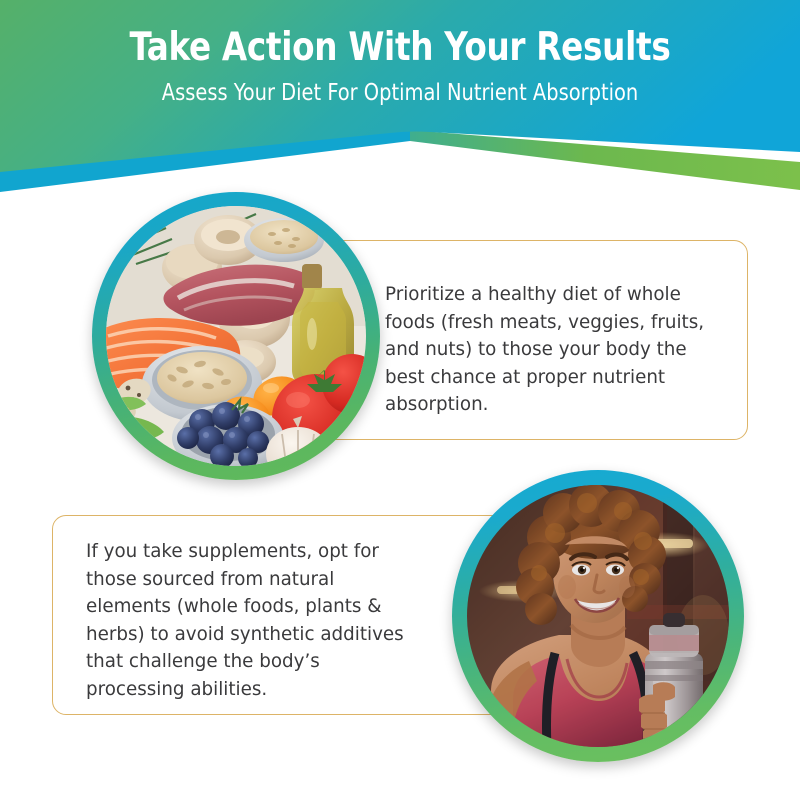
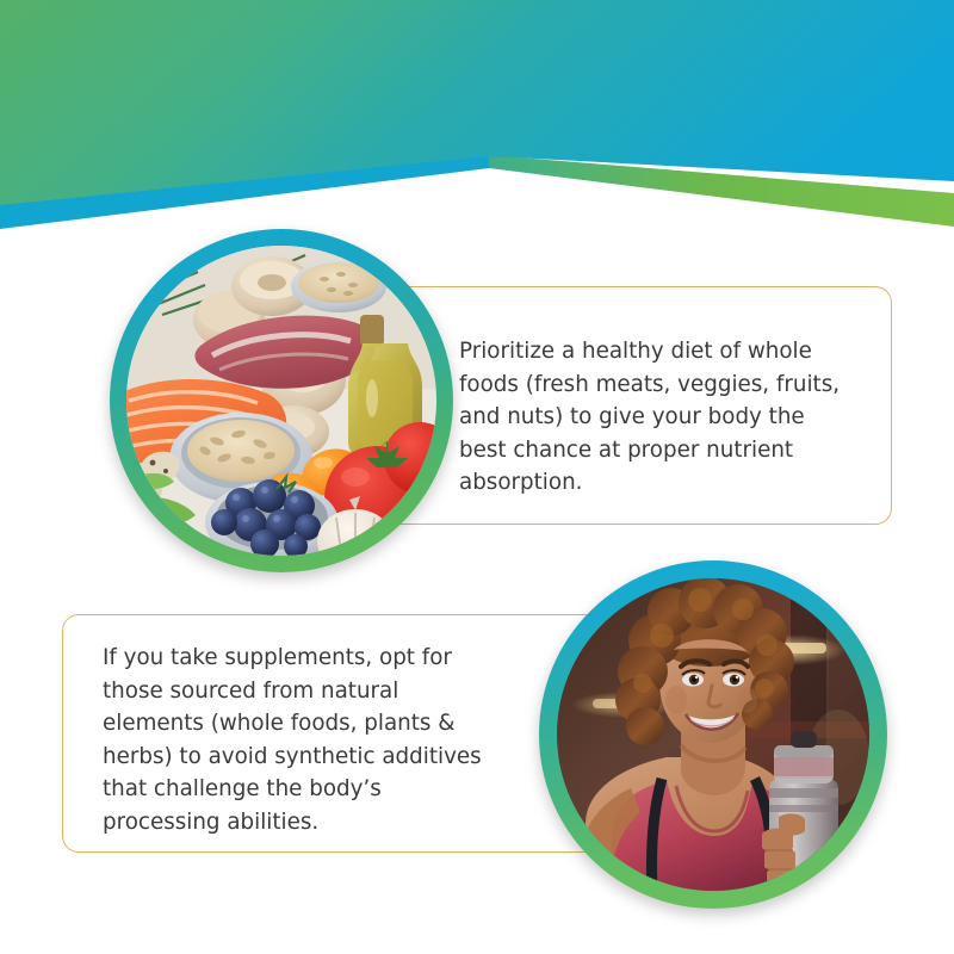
- Take Action With Your Results
- Assess Your Diet For Optimal Nutrient Absorption
- Prioritize a healthy diet of whole foods (fresh meats, veggies, fruits, and nuts) to those your body the best chance at proper nutrient absorption.
+ Prioritize a healthy diet of whole foods (fresh meats, veggies, fruits, and nuts) to give your body the best chance at proper nutrient absorption.
  If you take supplements, opt for those sourced from natural elements (whole foods, plants & herbs) to avoid synthetic additives that challenge the body’s processing abilities.
